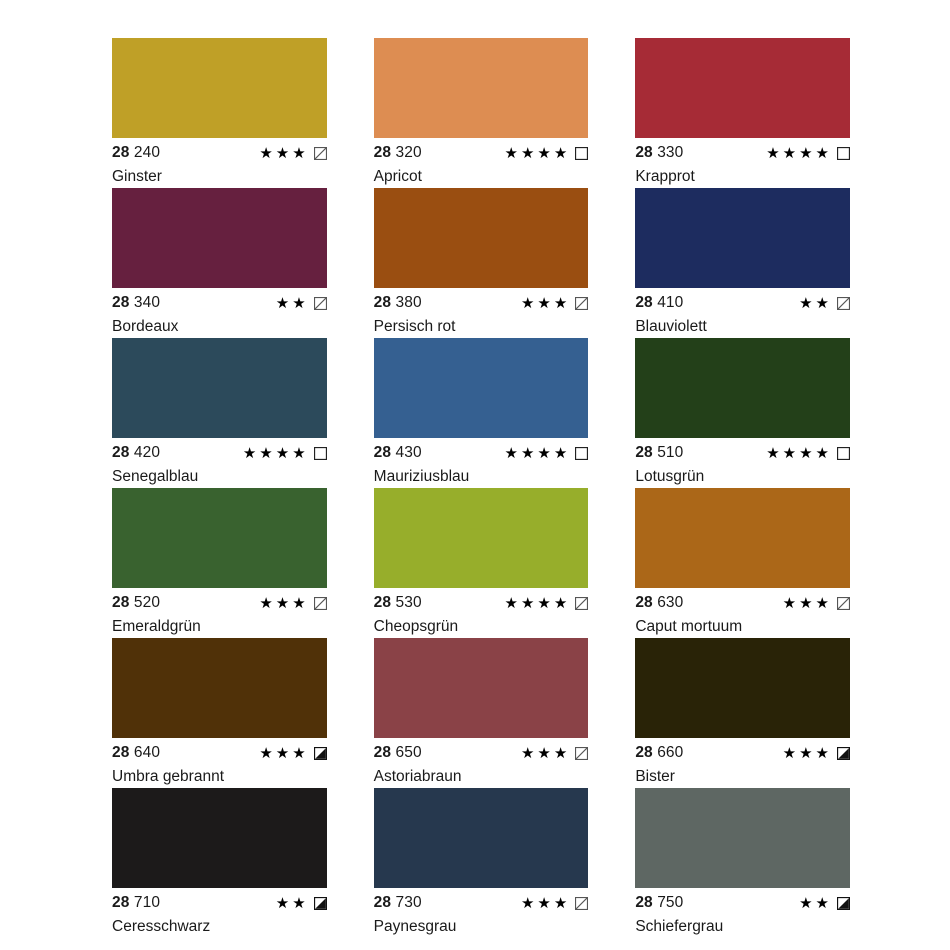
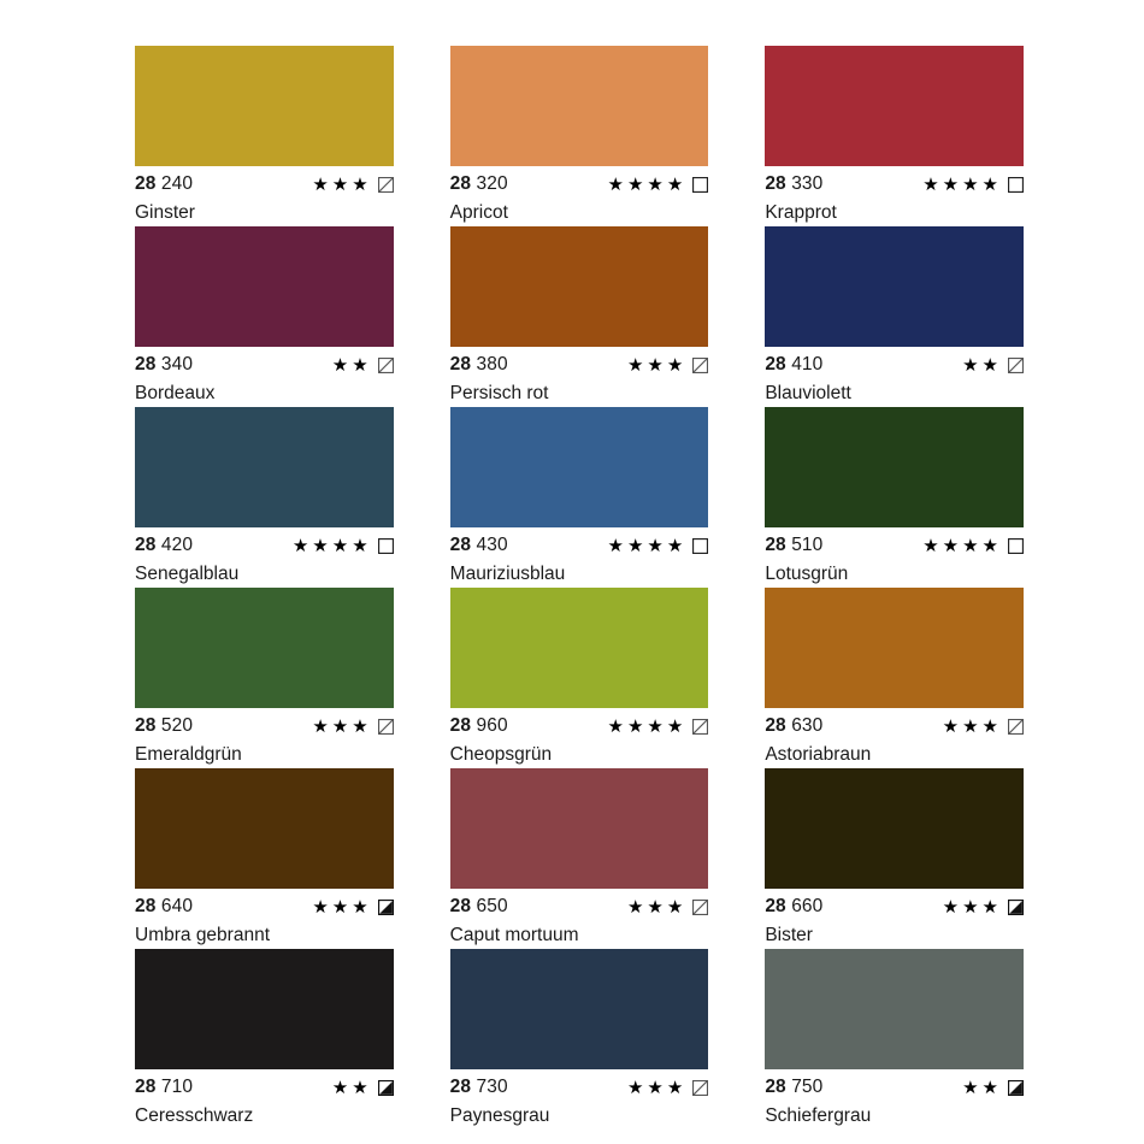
  28 240
  ★★★
  Ginster
  28 320
  ★★★★
  Apricot
  28 330
  ★★★★
  Krapprot
  28 340
  ★★
  Bordeaux
  28 380
  ★★★
  Persisch rot
  28 410
  ★★
  Blauviolett
  28 420
  ★★★★
  Senegalblau
  28 430
  ★★★★
  Mauriziusblau
  28 510
  ★★★★
  Lotusgrün
  28 520
  ★★★
  Emeraldgrün
- 28 530
+ 28 960
  ★★★★
  Cheopsgrün
  28 630
  ★★★
- Caput mortuum
+ Astoriabraun
  28 640
  ★★★
  Umbra gebrannt
  28 650
  ★★★
- Astoriabraun
+ Caput mortuum
  28 660
  ★★★
  Bister
  28 710
  ★★
  Ceresschwarz
  28 730
  ★★★
  Paynesgrau
  28 750
  ★★
  Schiefergrau
